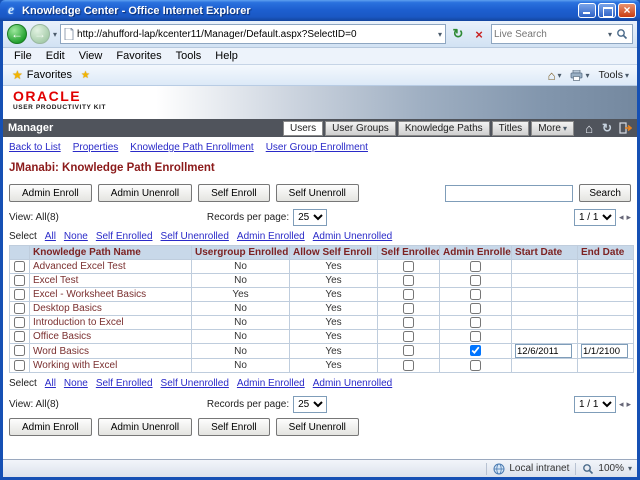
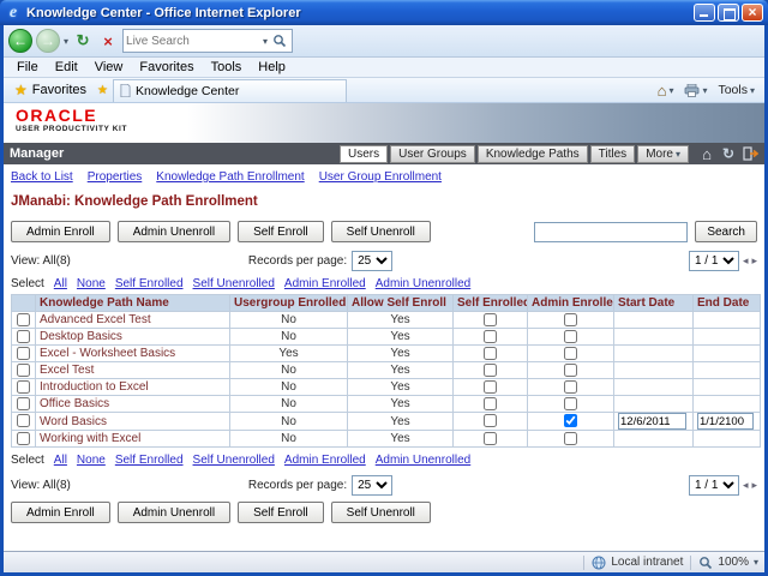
  e
  Knowledge Center - Office Internet Explorer
  ←
  →
- http://ahufford-lap/kcenter11/Manager/Default.aspx?SelectID=0
  ↻
  ×
  Live Search
  File
  Edit
  View
  Favorites
  Tools
  Help
  ★
  Favorites
  ★
+ Knowledge Center
  ⌂
  Tools
  ORACLE
  Manager
  Users
  User Groups
  Knowledge Paths
  Titles
  More
  ⌂
  ↻
  Back to List
  Properties
  Knowledge Path Enrollment
  User Group Enrollment
  JManabi: Knowledge Path Enrollment
  Admin Enroll
  Admin Unenroll
  Self Enroll
  Self Unenroll
  Search
  View: All(8)
  Records per page:
  25
  1 / 1
  ◂
  ▸
  Select
  All
  None
  Self Enrolled
  Self Unenrolled
  Admin Enrolled
  Admin Unenrolled
  	Knowledge Path Name	Usergroup Enrolled	Allow Self Enroll	Self Enrolle	Admin Enrolle	Start Date	End Date
  	Advanced Excel Test	No	Yes
- 	Excel Test	No	Yes
+ 	Desktop Basics	No	Yes
  	Excel - Worksheet Basics	Yes	Yes
- 	Desktop Basics	No	Yes
+ 	Excel Test	No	Yes
  	Introduction to Excel	No	Yes
  	Office Basics	No	Yes
  	Word Basics	No	Yes			12/6/2011	1/1/2100
  	Working with Excel	No	Yes
  Select
  All
  None
  Self Enrolled
  Self Unenrolled
  Admin Enrolled
  Admin Unenrolled
  View: All(8)
  Records per page:
  25
  1 / 1
  ◂
  ▸
  Admin Enroll
  Admin Unenroll
  Self Enroll
  Self Unenroll
  Local intranet
  100%
